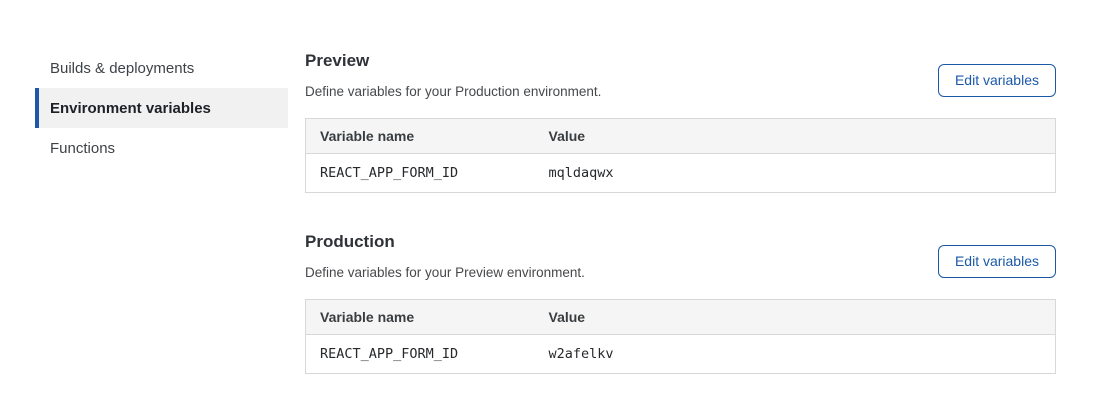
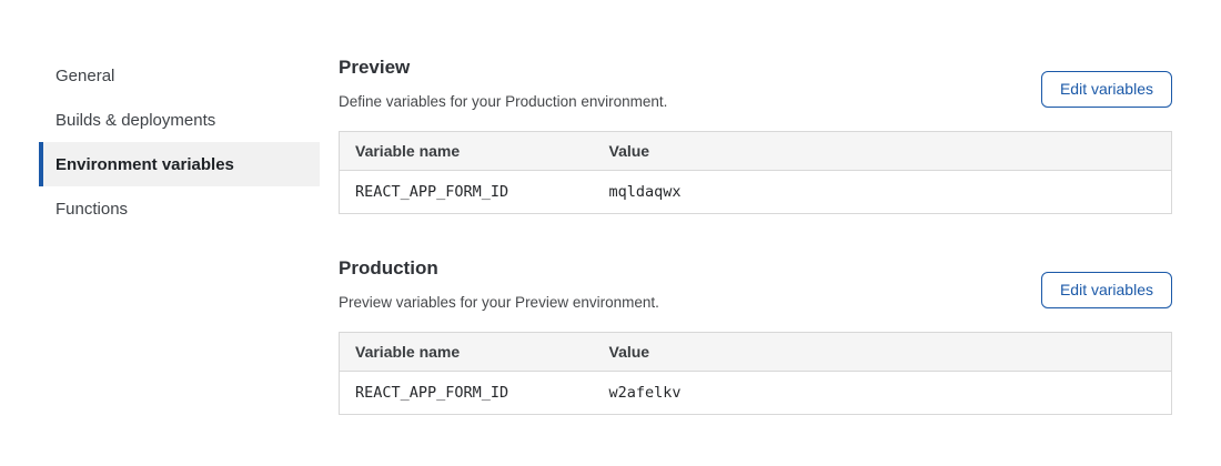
+ General
  Builds & deployments
  Environment variables
  Functions
  Preview
  Define variables for your Production environment.
  Edit variables
  Variable name	Value
  REACT_APP_FORM_ID	mqldaqwx
  Production
- Define variables for your Preview environment.
+ Preview variables for your Preview environment.
  Edit variables
  Variable name	Value
  REACT_APP_FORM_ID	w2afelkv
